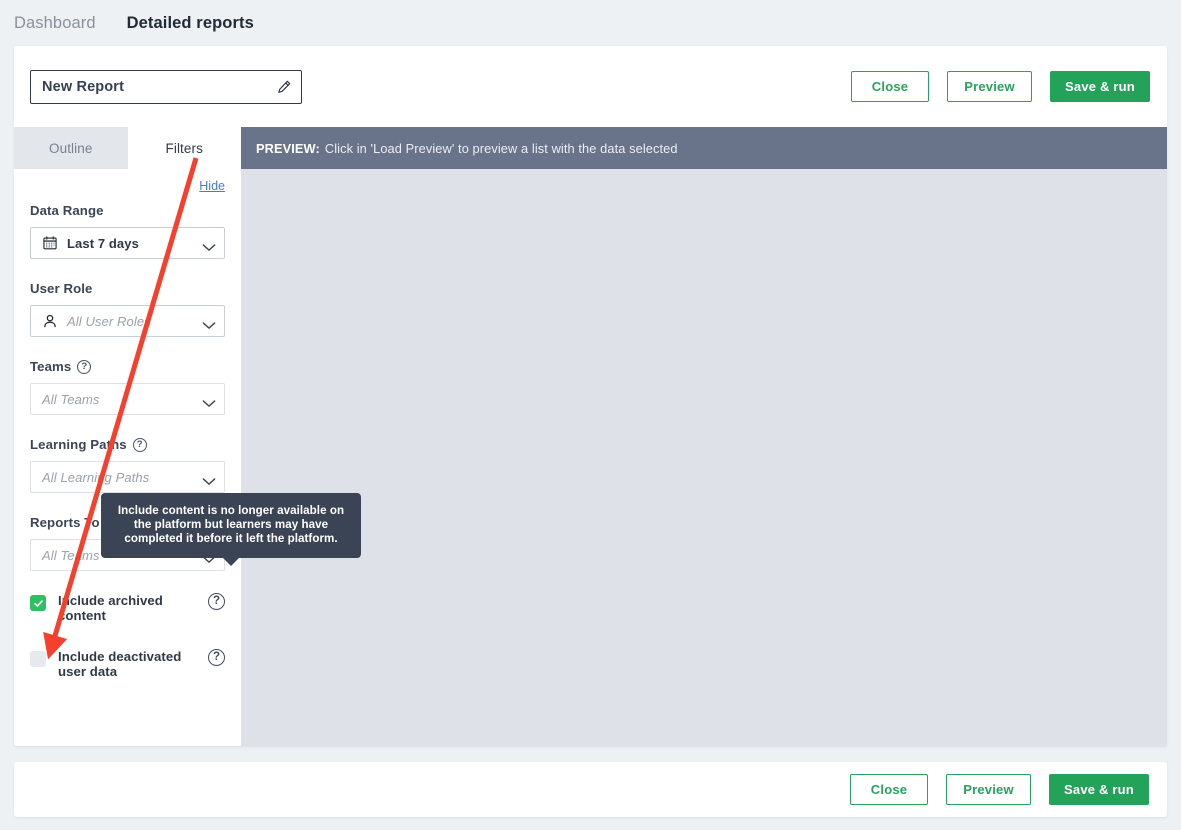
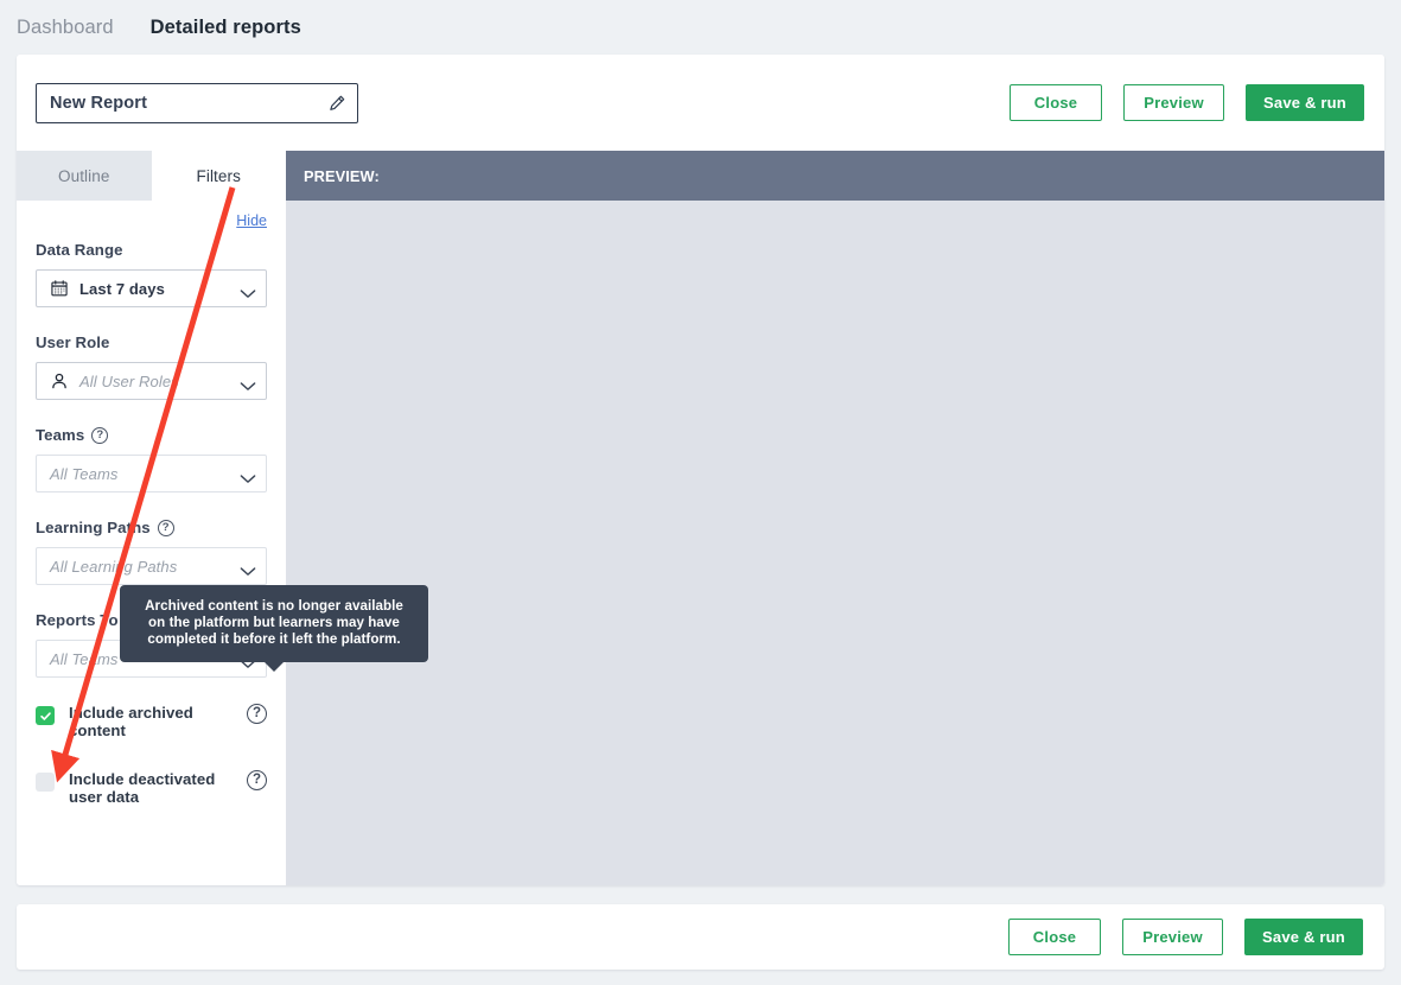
  Dashboard
  Detailed reports
  New Report
  Close
  Preview
  Save & run
  Outline
  Filters
  Hide
  Data Range
  Last 7 days
  User Role
  All User Role
  Teams
  ?
  All Teams
  Learning Paths
  ?
  All Learnig Paths
  Reportso
  All Tems
  Iclude archived ontent
  ?
  Include deactivated user data
  ?
  PREVIEW:
- Click in 'Load Preview' to preview a list with the data selected
- Include content is no longer available on the platform but learners may have completed it before it left the platform.
+ Archived content is no longer available on the platform but learners may have completed it before it left the platform.
  Close
  Preview
  Save & run
